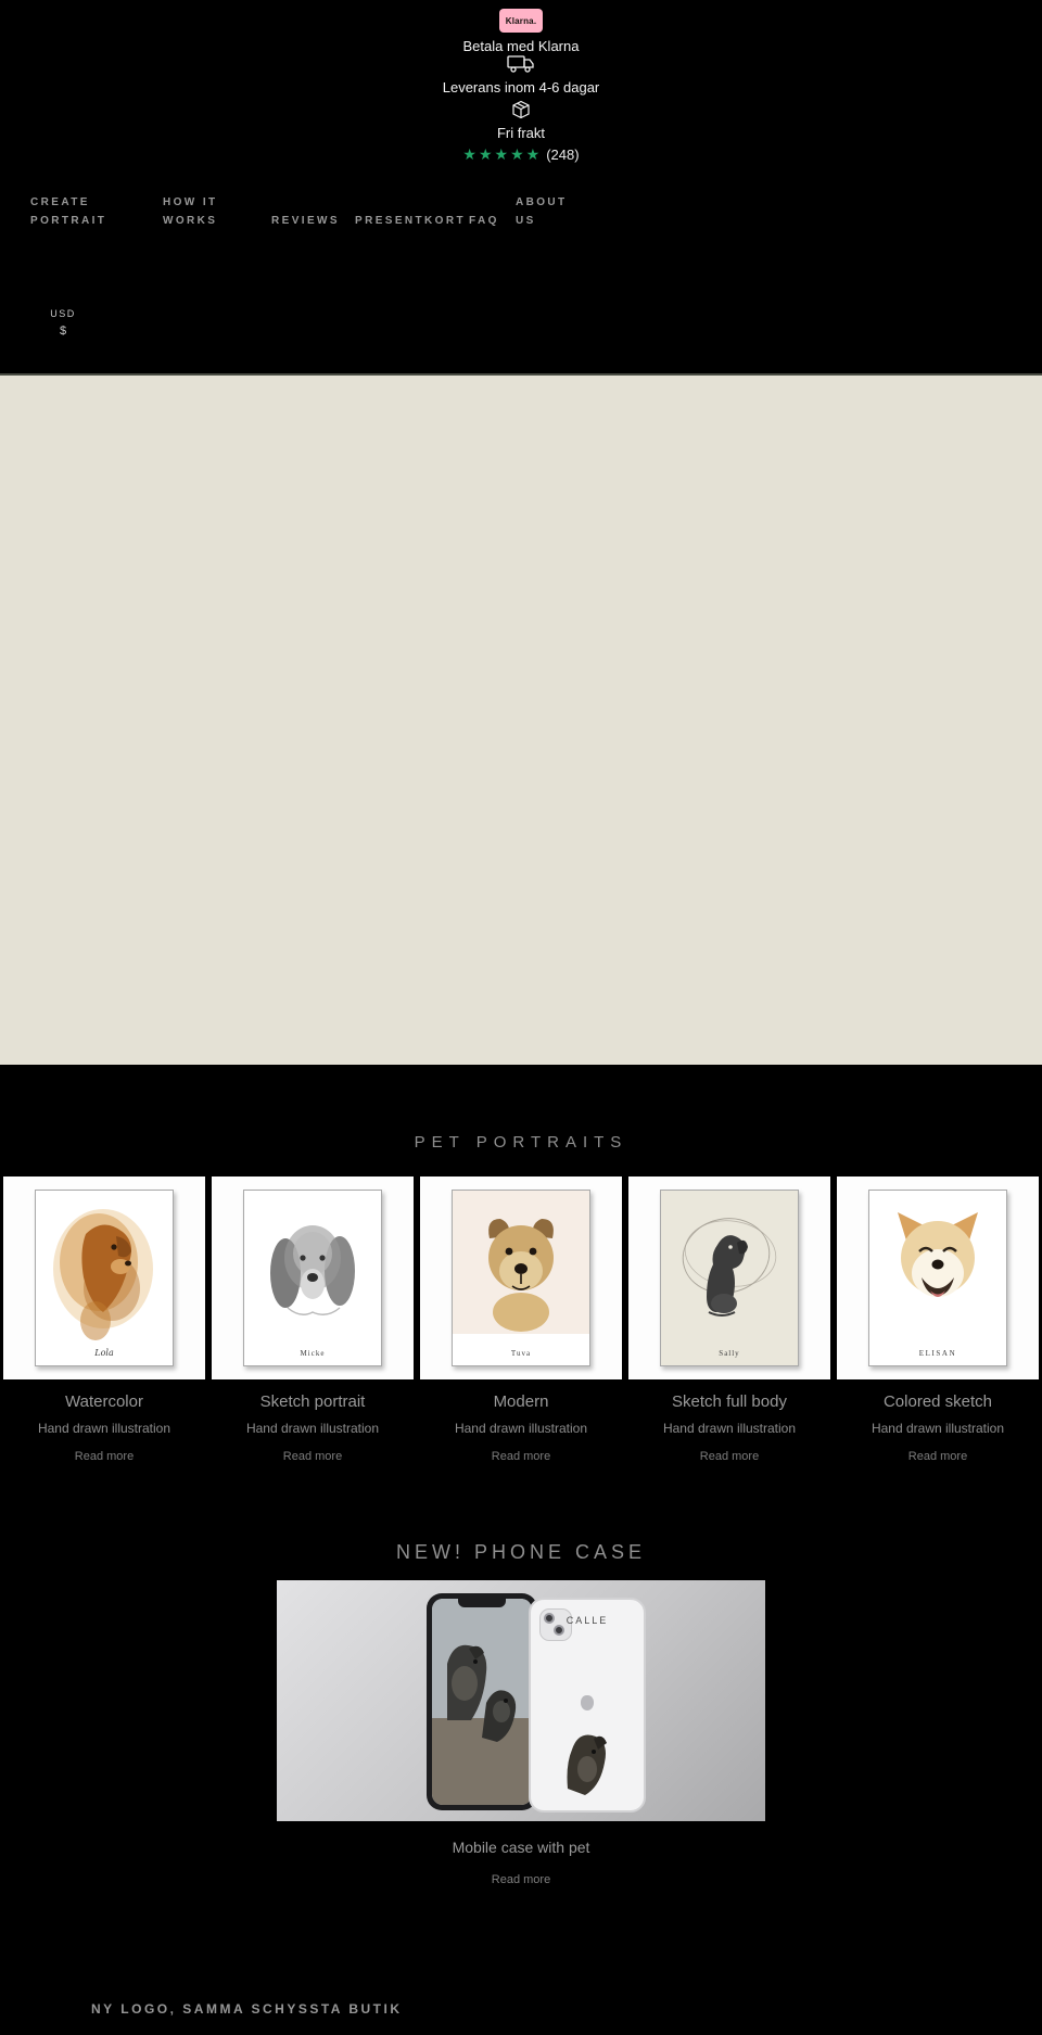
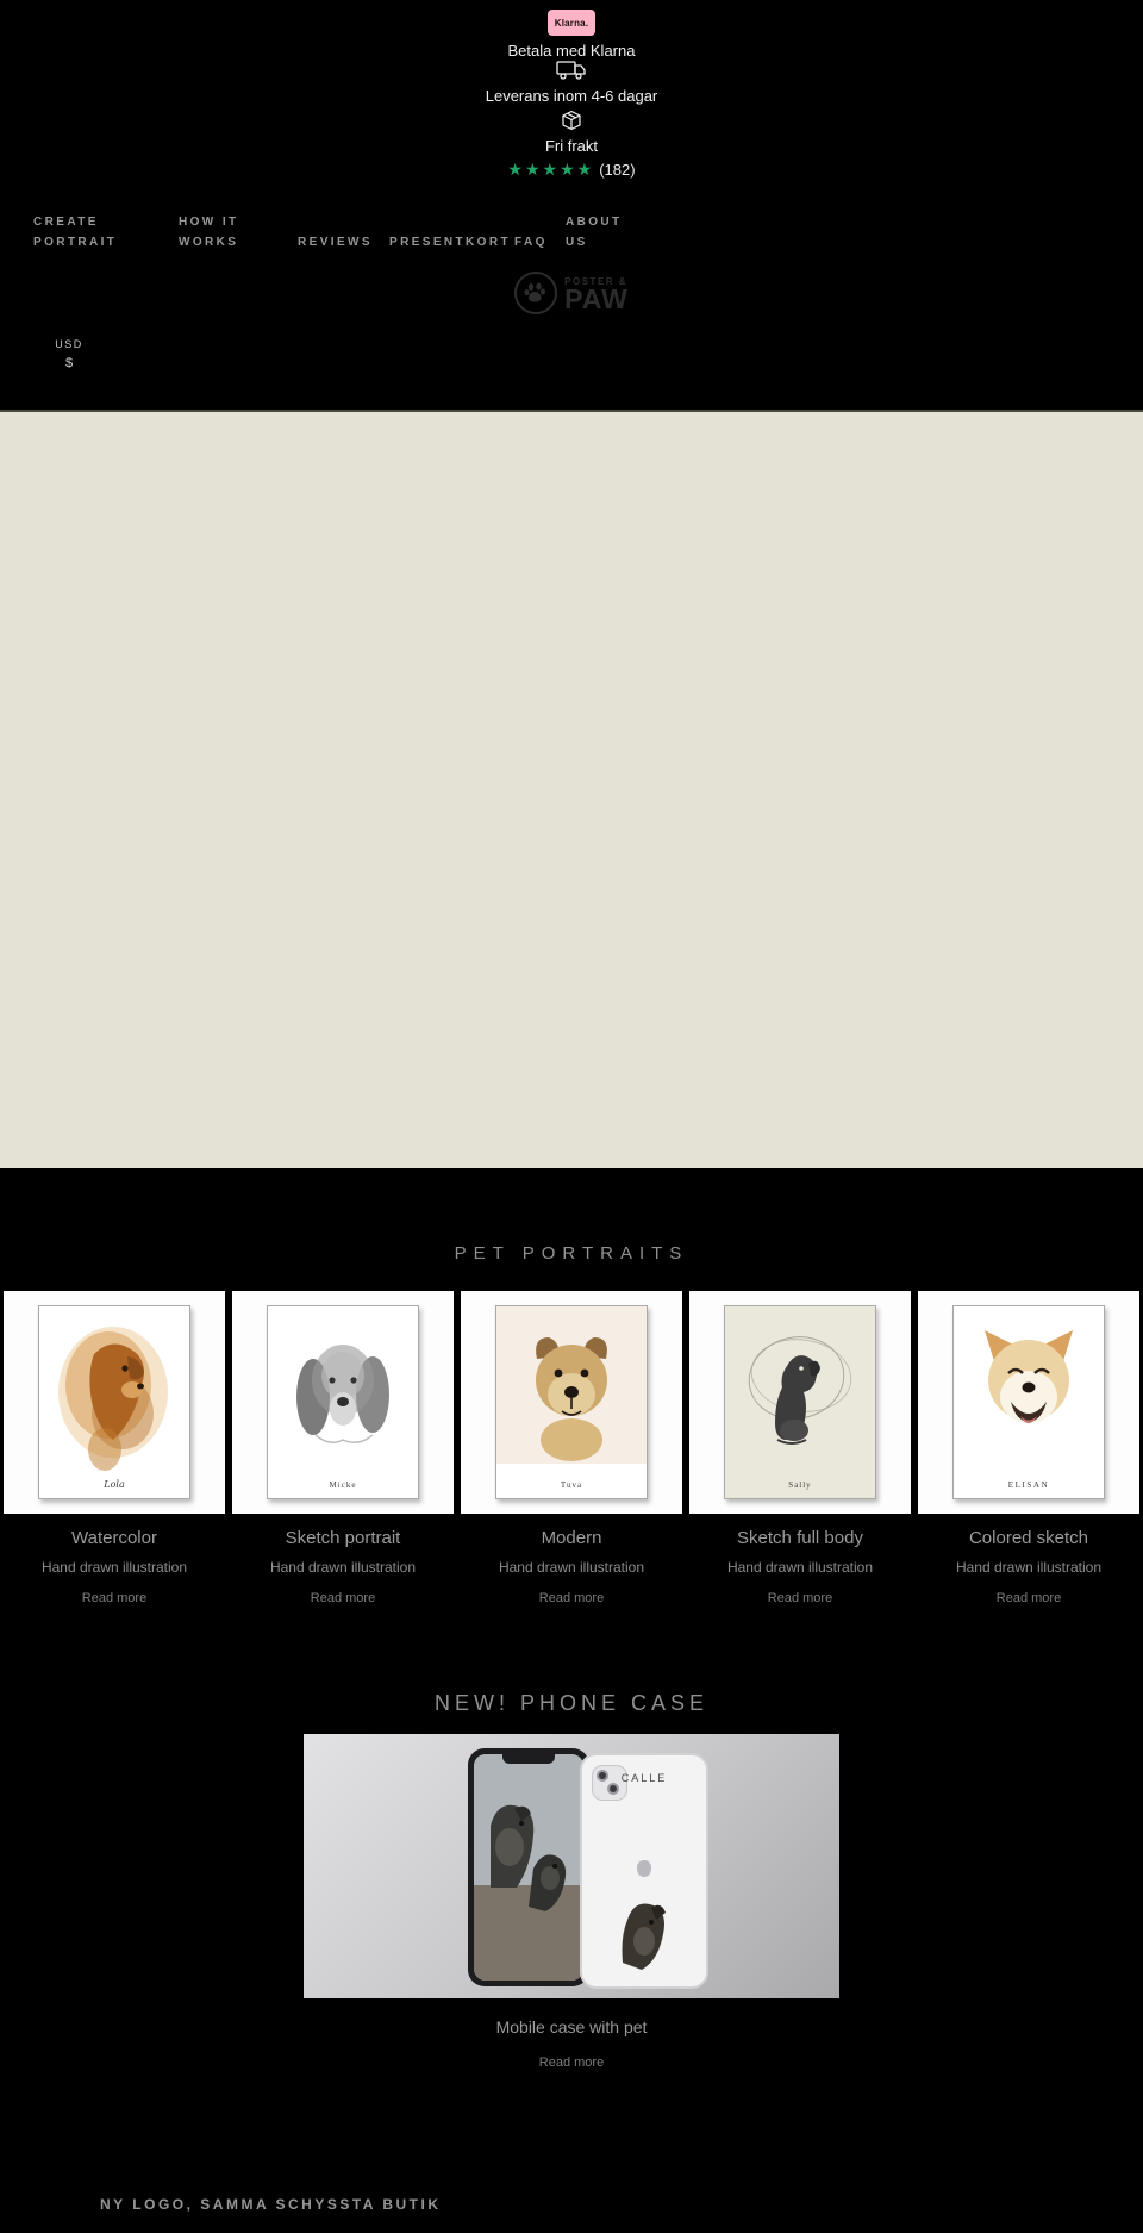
  Klarna.
  Betala med Klarna
  Leverans inom 4-6 dagar
  Fri frakt
- ★★★★★ (248)
+ ★★★★★ (182)
  CREATE PORTRAIT
  HOW IT WORKS
  REVIEWS
  PRESENTKORT
  FAQ
  ABOUT US
+ POSTER &
+ PAW
  USD
  $
  PET PORTRAITS
  Lola
  Watercolor
  Hand drawn illustration
  Read more
  Micke
  Sketch portrait
  Hand drawn illustration
  Read more
  Tuva
  Modern
  Hand drawn illustration
  Read more
  Sally
  Sketch full body
  Hand drawn illustration
  Read more
  ELISAN
  Colored sketch
  Hand drawn illustration
  Read more
  NEW! PHONE CASE
  CALLE
  Mobile case with pet
  Read more
  NY LOGO, SAMMA SCHYSSTA BUTIK
